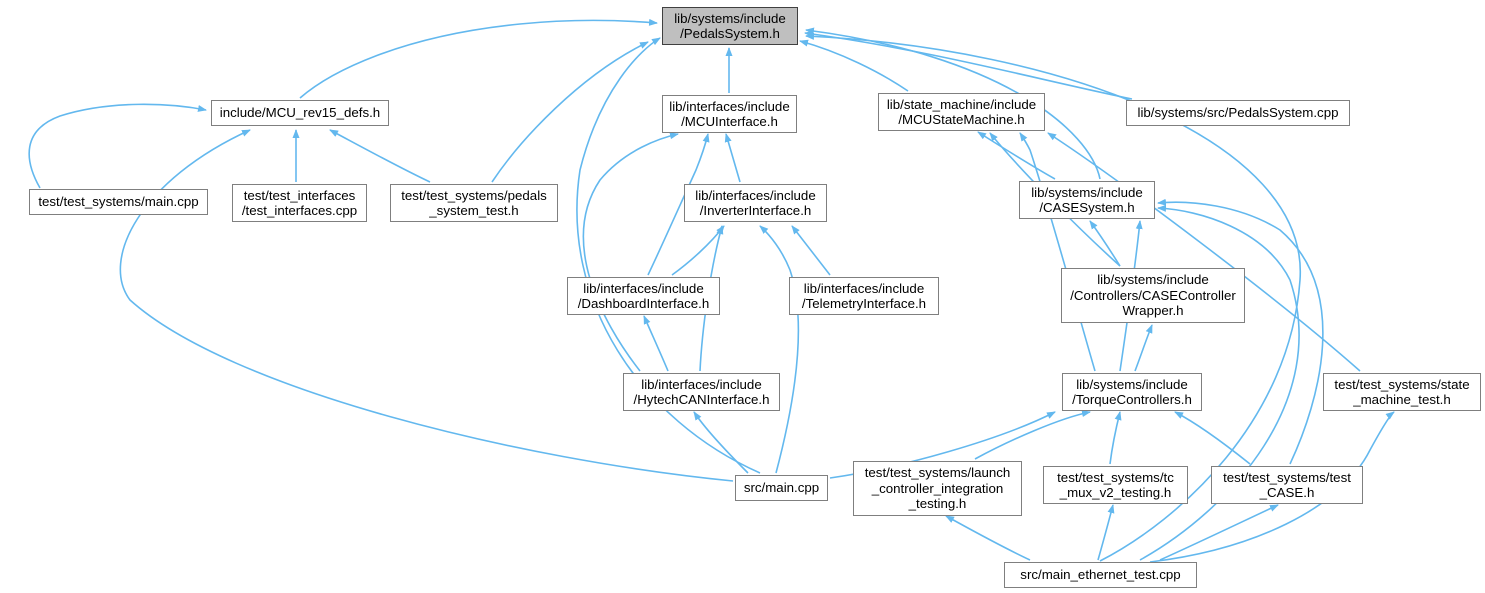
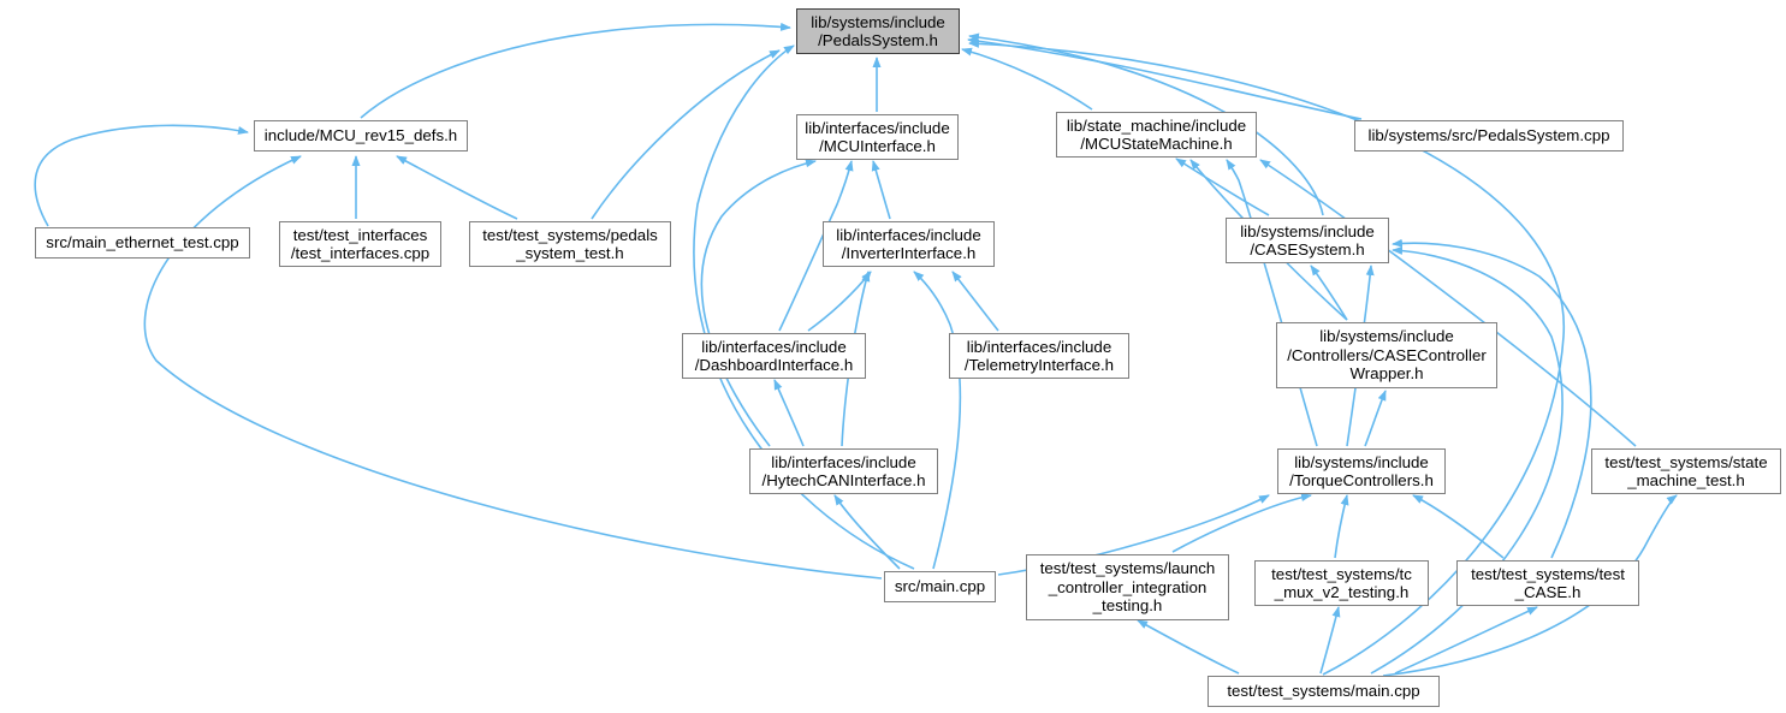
  lib/systems/include
  /PedalsSystem.h
  include/MCU_rev15_defs.h
  lib/interfaces/include
  /MCUInterface.h
  lib/state_machine/include
  /MCUStateMachine.h
  lib/systems/src/PedalsSystem.cpp
- test/test_systems/main.cpp
+ src/main_ethernet_test.cpp
  test/test_interfaces
  /test_interfaces.cpp
  test/test_systems/pedals
  _system_test.h
  lib/interfaces/include
  /InverterInterface.h
  lib/systems/include
  /CASESystem.h
  lib/interfaces/include
  /DashboardInterface.h
  lib/interfaces/include
  /TelemetryInterface.h
  lib/systems/include
  /Controllers/CASEController
  Wrapper.h
  lib/interfaces/include
  /HytechCANInterface.h
  lib/systems/include
  /TorqueControllers.h
  test/test_systems/state
  _machine_test.h
  src/main.cpp
  test/test_systems/launch
  _controller_integration
  _testing.h
  test/test_systems/tc
  _mux_v2_testing.h
  test/test_systems/test
  _CASE.h
- src/main_ethernet_test.cpp
+ test/test_systems/main.cpp
